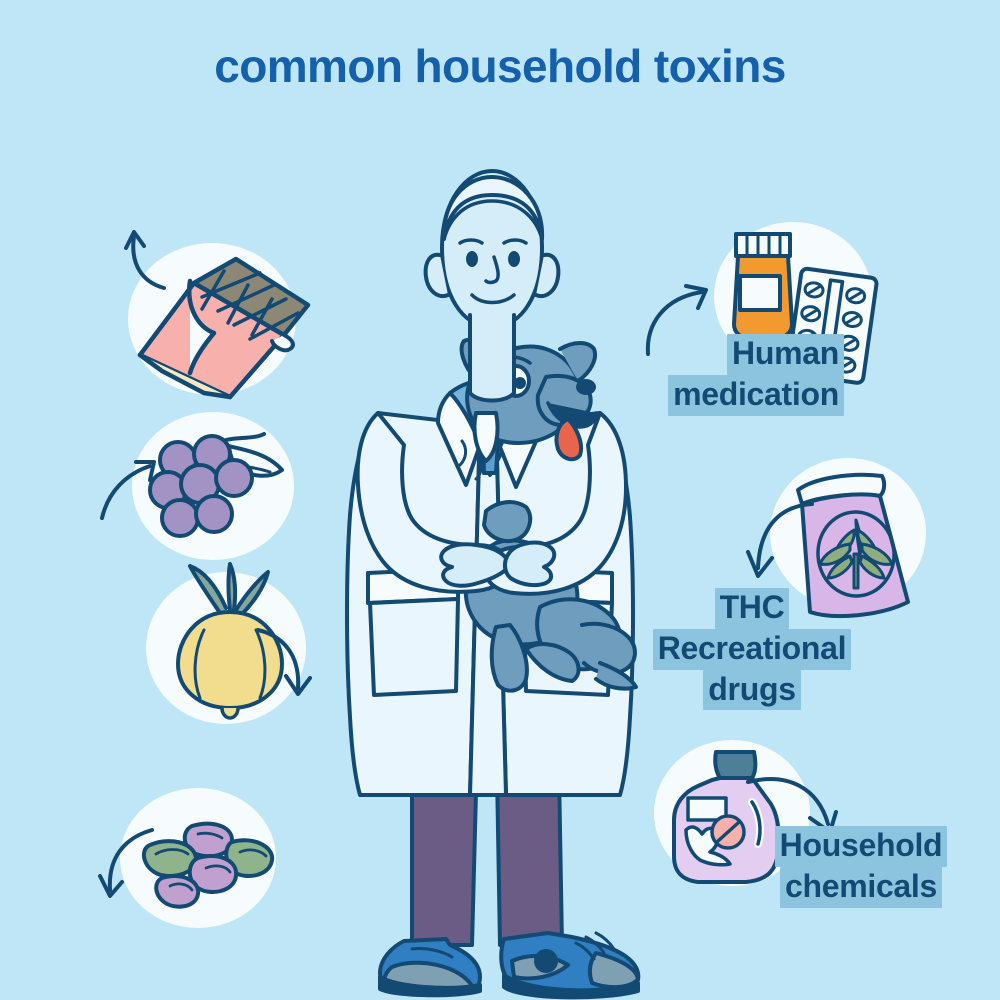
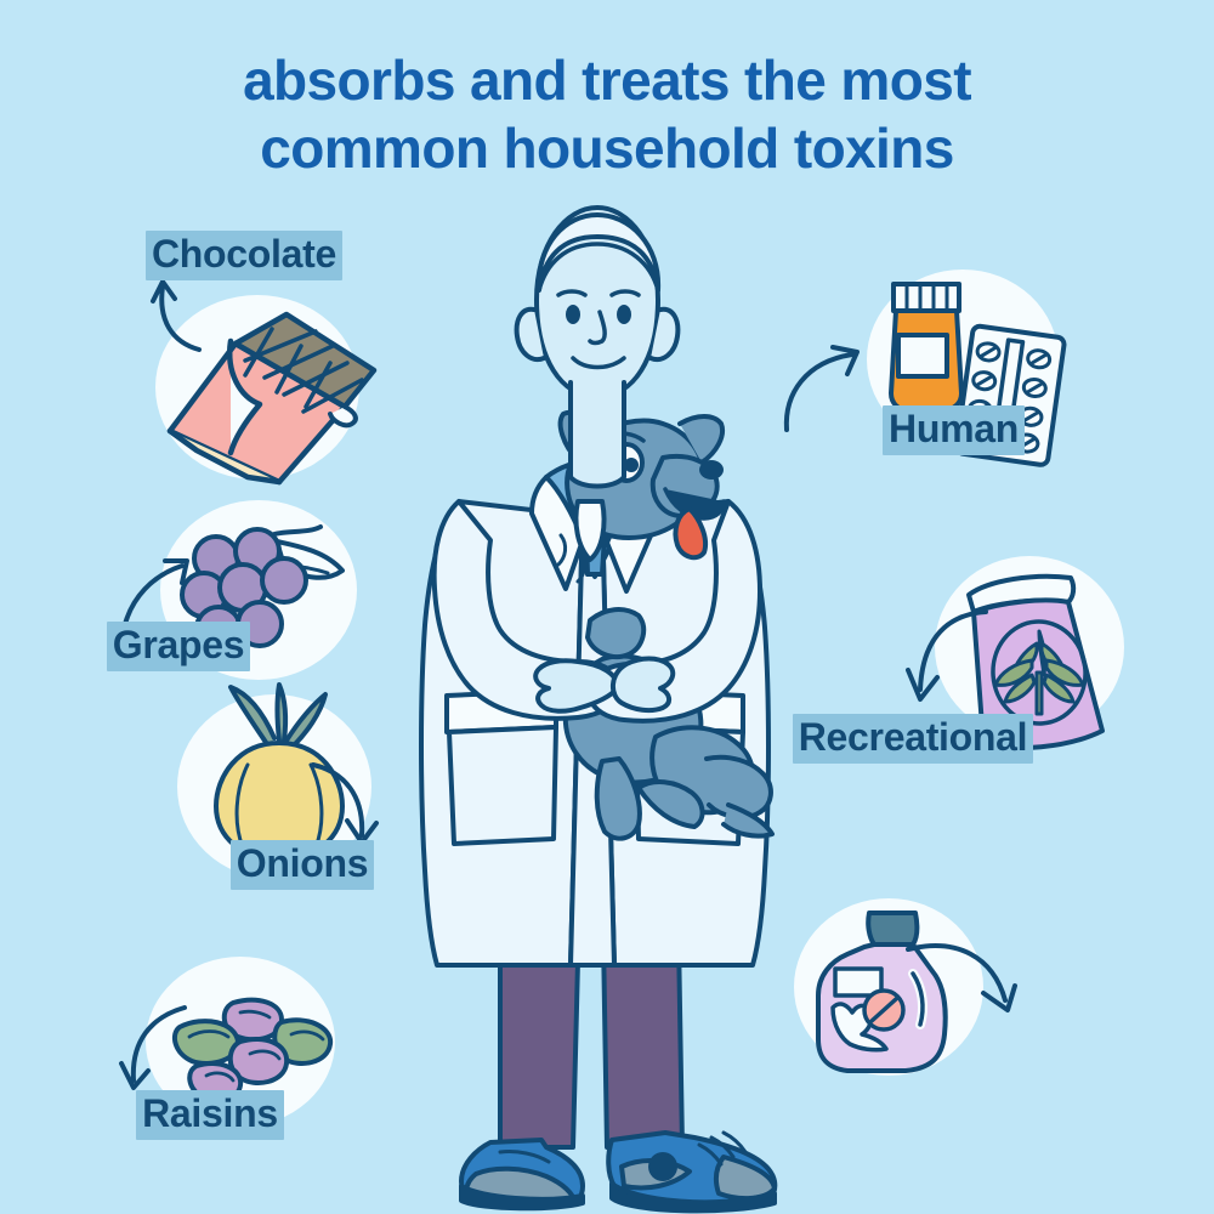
+ absorbs and treats the most
  common household toxins
+ Chocolate
+ Grapes
+ Onions
+ Raisins
  Human
- medication
- THC
  Recreational
- drugs
- Household
- chemicals
